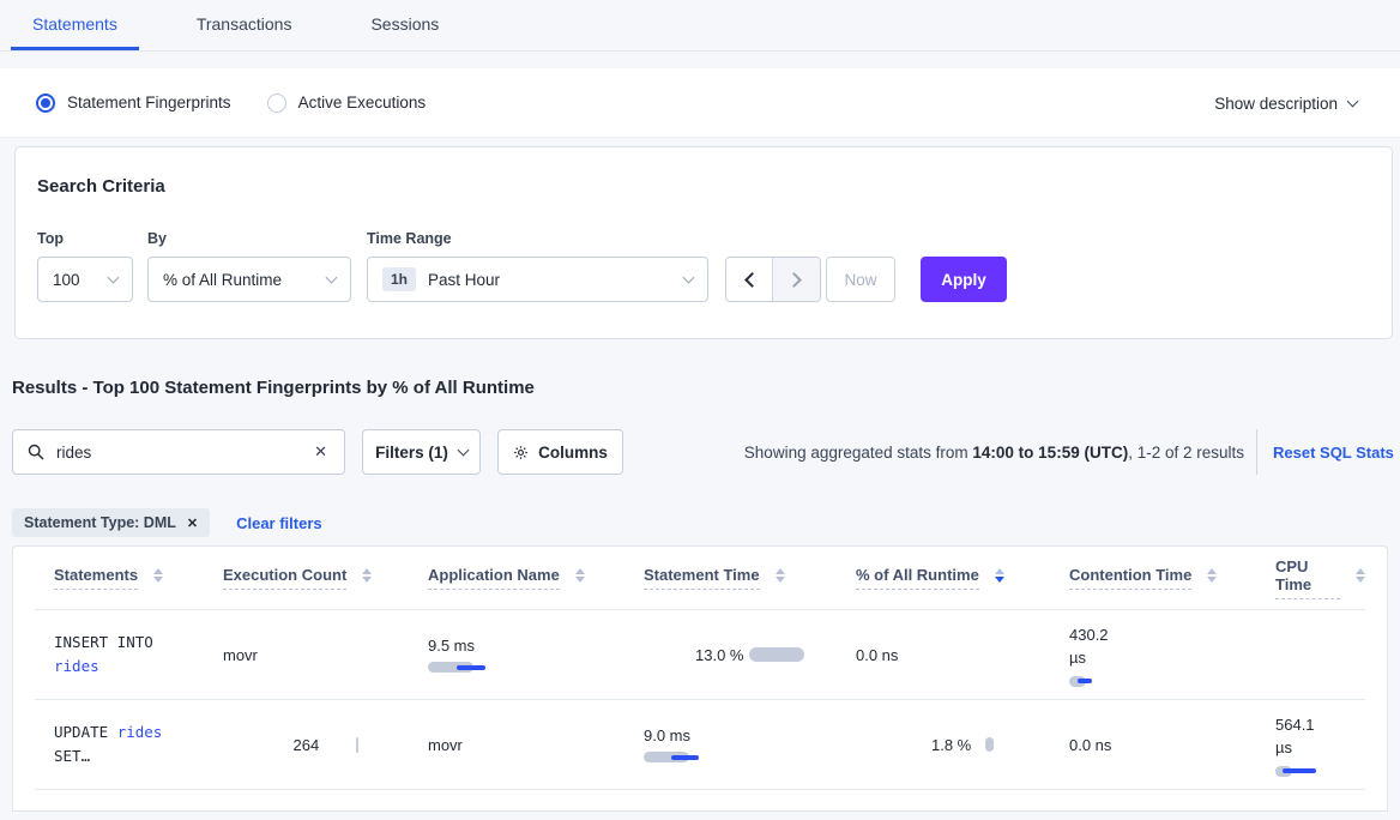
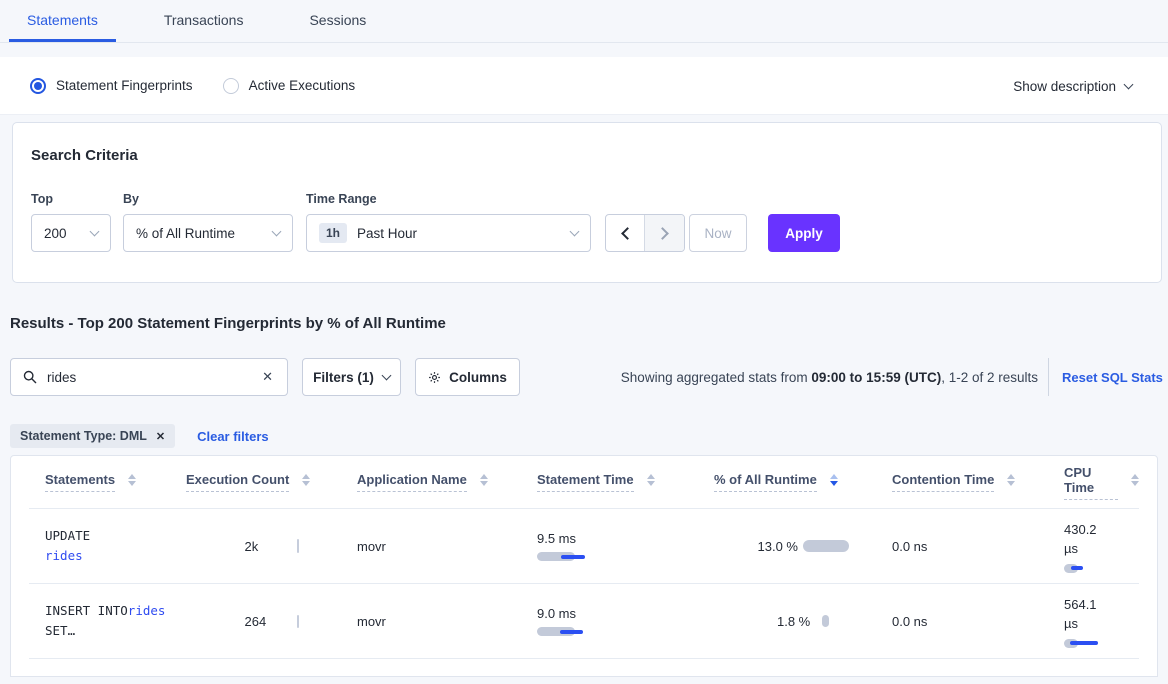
  Statements
  Transactions
  Sessions
  Statement Fingerprints
  Active Executions
  Show description
  Search Criteria
  Top
  By
  Time Range
- 100
+ 200
  % of All Runtime
  1h
  Past Hour
  Now
  Apply
- Results - Top 100 Statement Fingerprints by % of All Runtime
+ Results - Top 200 Statement Fingerprints by % of All Runtime
  rides
  ✕
  Filters (1)
  Columns
  Showing aggregated stats from
- 14:00 to 15:59 (UTC)
+ 09:00 to 15:59 (UTC)
  , 1-2 of 2 results
  Reset SQL Stats
  Statement Type: DML
  ✕
  Clear filters
  Statements
  Execution Count
  Application Name
  Statement Time
  % of All Runtime
  Contention Time
  CPU Time
- INSERT INTO
+ UPDATE
  rides
+ 2k
  movr
  9.5 ms
  13.0 %
  0.0 ns
  430.2 µs
- UPDATE rides
+ INSERT INTOrides
  SET…
  264
  movr
  9.0 ms
  1.8 %
  0.0 ns
  564.1 µs
